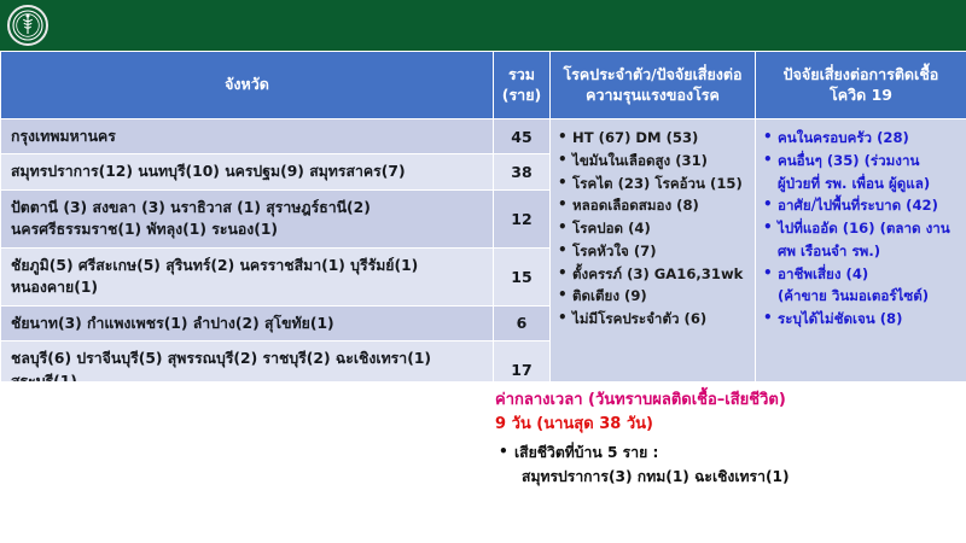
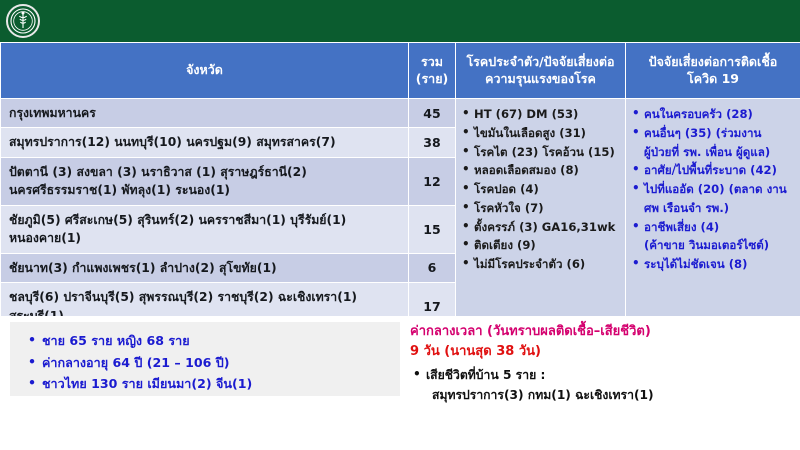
  จังหวัด	รวม (ราย)	โรคประจำตัว/ปัจจัยเสี่ยงต่อ ความรุนแรงของโรค	ปัจจัยเสี่ยงต่อการติดเชื้อ โควิด 19
- กรุงเทพมหานคร	45	HT (67) DM (53)ไขมันในเลือดสูง (31)โรคไต (23) โรคอ้วน (15)หลอดเลือดสมอง (8)โรคปอด (4)โรคหัวใจ (7)ตั้งครรภ์ (3) GA16,31wkติดเตียง (9)ไม่มีโรคประจำตัว (6)	คนในครอบครัว (28)คนอื่นๆ (35) (ร่วมงานผู้ป่วยที่ รพ. เพื่อน ผู้ดูแล)อาศัย/ไปพื้นที่ระบาด (42)ไปที่แออัด (16) (ตลาด งานศพ เรือนจำ รพ.)อาชีพเสี่ยง (4)(ค้าขาย วินมอเตอร์ไซต์)ระบุได้ไม่ชัดเจน (8)
+ กรุงเทพมหานคร	45	HT (67) DM (53)ไขมันในเลือดสูง (31)โรคไต (23) โรคอ้วน (15)หลอดเลือดสมอง (8)โรคปอด (4)โรคหัวใจ (7)ตั้งครรภ์ (3) GA16,31wkติดเตียง (9)ไม่มีโรคประจำตัว (6)	คนในครอบครัว (28)คนอื่นๆ (35) (ร่วมงานผู้ป่วยที่ รพ. เพื่อน ผู้ดูแล)อาศัย/ไปพื้นที่ระบาด (42)ไปที่แออัด (20) (ตลาด งานศพ เรือนจำ รพ.)อาชีพเสี่ยง (4)(ค้าขาย วินมอเตอร์ไซต์)ระบุได้ไม่ชัดเจน (8)
  สมุทรปราการ(12) นนทบุรี(10) นครปฐม(9) สมุทรสาคร(7)	38
  ปัตตานี (3) สงขลา (3) นราธิวาส (1) สุราษฎร์ธานี(2) นครศรีธรรมราช(1) พัทลุง(1) ระนอง(1)	12
  ชัยภูมิ(5) ศรีสะเกษ(5) สุรินทร์(2) นครราชสีมา(1) บุรีรัมย์(1) หนองคาย(1)	15
  ชัยนาท(3) กำแพงเพชร(1) ลำปาง(2) สุโขทัย(1)	6
  ชลบุรี(6) ปราจีนบุรี(5) สุพรรณบุรี(2) ราชบุรี(2) ฉะเชิงเทรา(1)	17
+ ชาย 65 ราย หญิง 68 ราย
+ ค่ากลางอายุ 64 ปี (21 – 106 ปี)
+ ชาวไทย 130 ราย เมียนมา(2) จีน(1)
  ค่ากลางเวลา (วันทราบผลติดเชื้อ–เสียชีวิต)
  9 วัน (นานสุด 38 วัน)
  เสียชีวิตที่บ้าน 5 ราย :
  สมุทรปราการ(3) กทม(1) ฉะเชิงเทรา(1)
